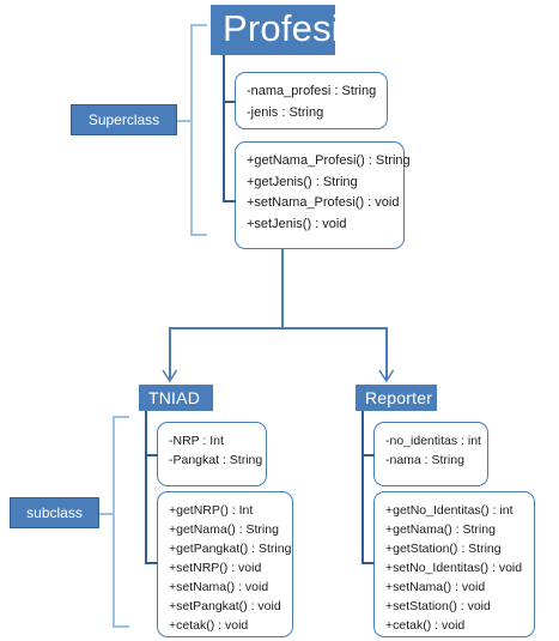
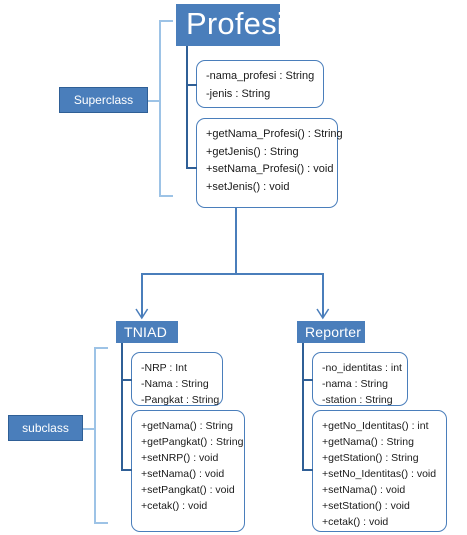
  Profesi
  -nama_profesi : String
  -jenis : String
  +getNama_Profesi() : Strin
  +getJenis() : String
  +setNama_Profesi() : void
  +setJenis() : void
  Superclass
  TNIAD
  -NRP : Int
+ -Nama : String
  -Pangkat : String
- +getNRP() : Int
  +getNama() : String
  +getPangkat() : String
  +setNRP() : void
  +setNama() : void
  +setPangkat() : void
  +cetak() : void
  subclass
  Reporter
  -no_identitas : int
  -nama : String
+ -station : String
  +getNo_Identitas() : int
  +getNama() : String
  +getStation() : String
  +setNo_Identitas() : void
  +setNama() : void
  +setStation() : void
  +cetak() : void
